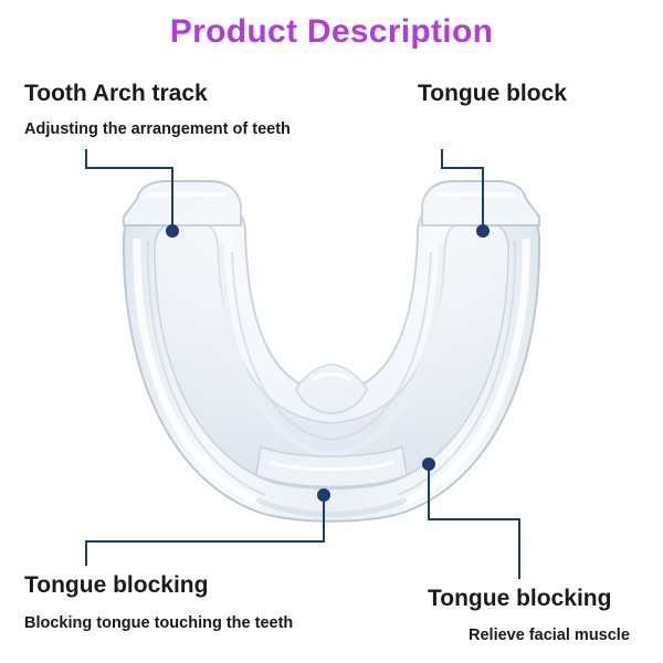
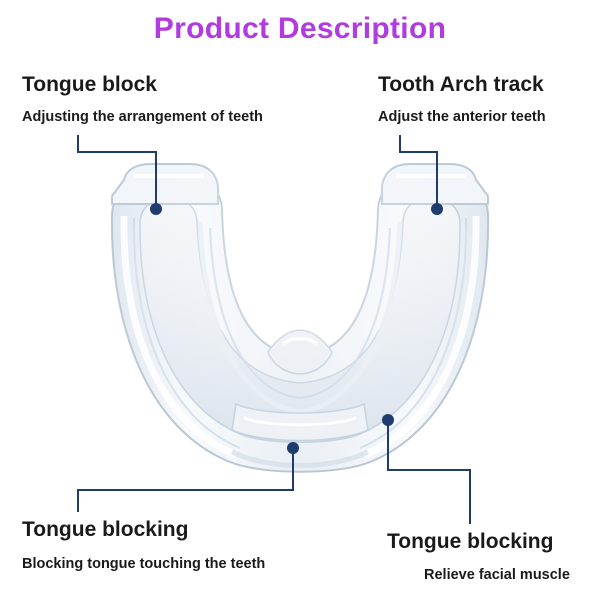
  Product Description
- Tooth Arch track
+ Tongue block
  Adjusting the arrangement of teeth
- Tongue block
+ Tooth Arch track
+ Adjust the anterior teeth
  Tongue blocking
  Blocking tongue touching the teeth
  Tongue blocking
  Relieve facial muscle
